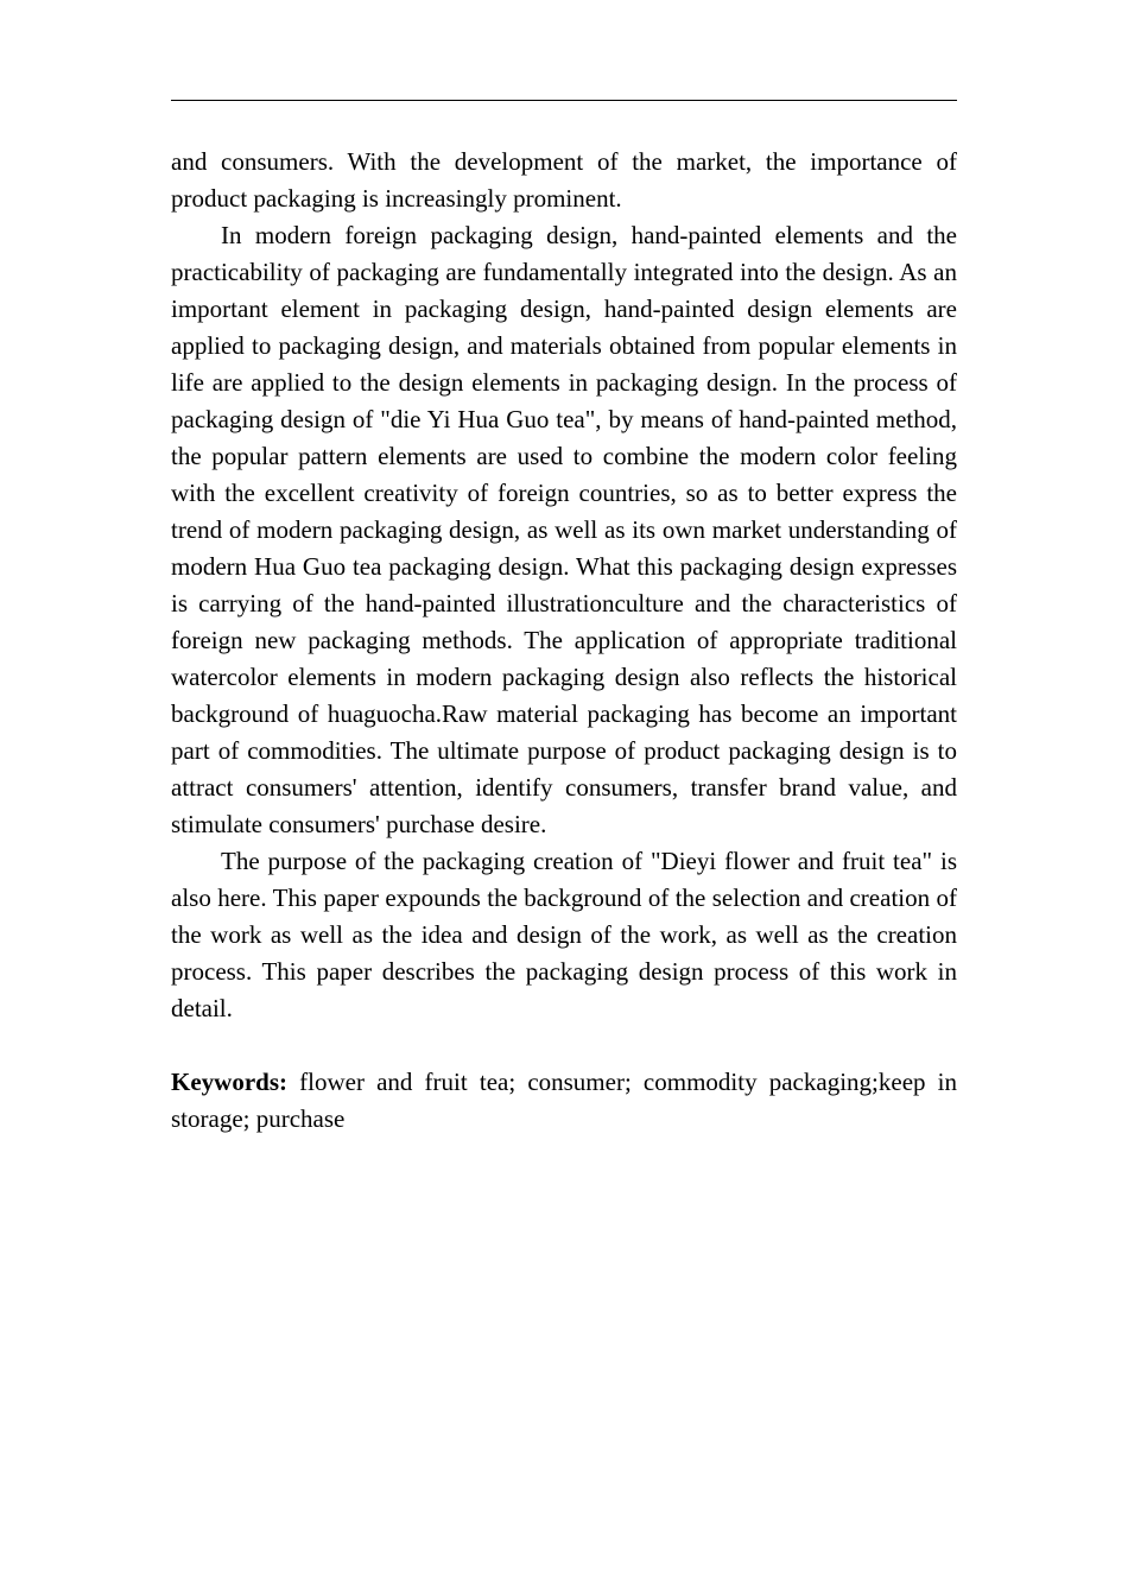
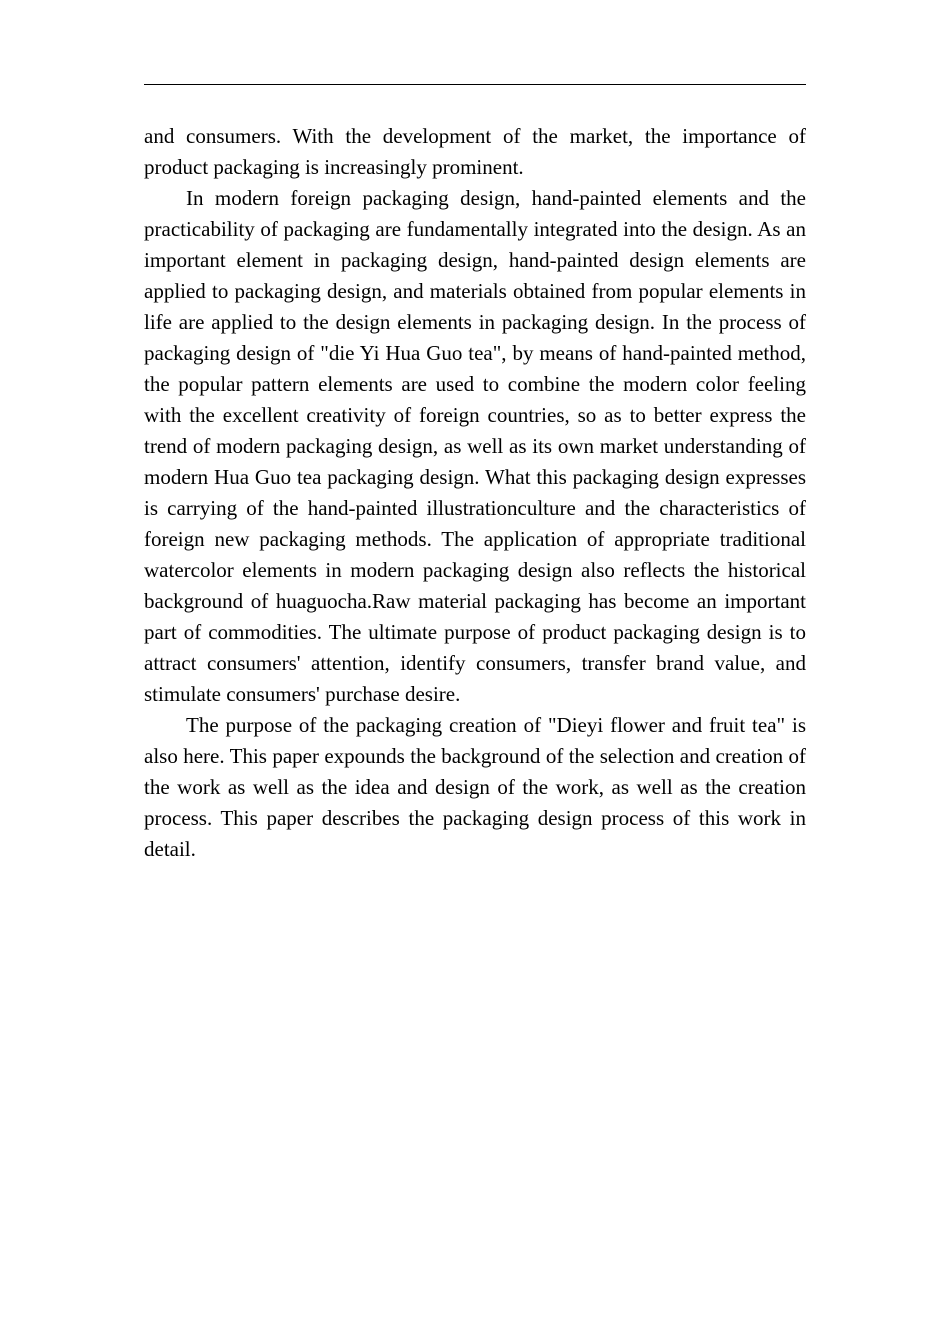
  and consumers. With the development of the market, the importance of product packaging is increasingly prominent.
  In modern foreign packaging design, hand-painted elements and the practicability of packaging are fundamentally integrated into the design. As an important element in packaging design, hand-painted design elements are applied to packaging design, and materials obtained from popular elements in life are applied to the design elements in packaging design. In the process of packaging design of "die Yi Hua Guo tea", by means of hand-painted method, the popular pattern elements are used to combine the modern color feeling with the excellent creativity of foreign countries, so as to better express the trend of modern packaging design, as well as its own market understanding of modern Hua Guo tea packaging design. What this packaging design expresses is carrying of the hand-painted illustrationculture and the characteristics of foreign new packaging methods. The application of appropriate traditional watercolor elements in modern packaging design also reflects the historical background of huaguocha.Raw material packaging has become an important part of commodities. The ultimate purpose of product packaging design is to attract consumers' attention, identify consumers, transfer brand value, and stimulate consumers' purchase desire.
  The purpose of the packaging creation of "Dieyi flower and fruit tea" is also here. This paper expounds the background of the selection and creation of the work as well as the idea and design of the work, as well as the creation process. This paper describes the packaging design process of this work in detail.
- Keywords: flower and fruit tea; consumer; commodity packaging;keep in storage; purchase
